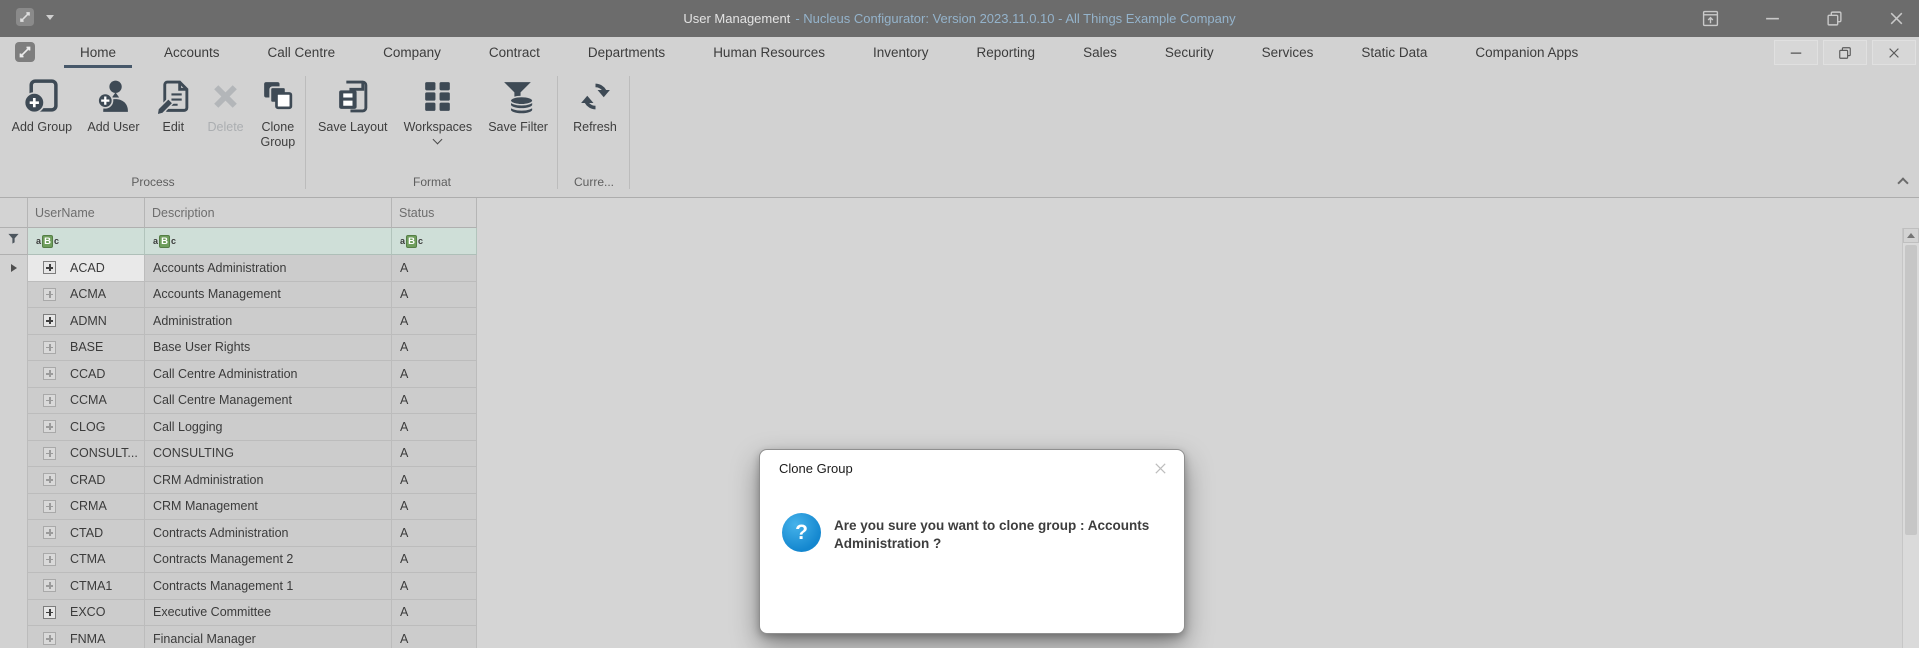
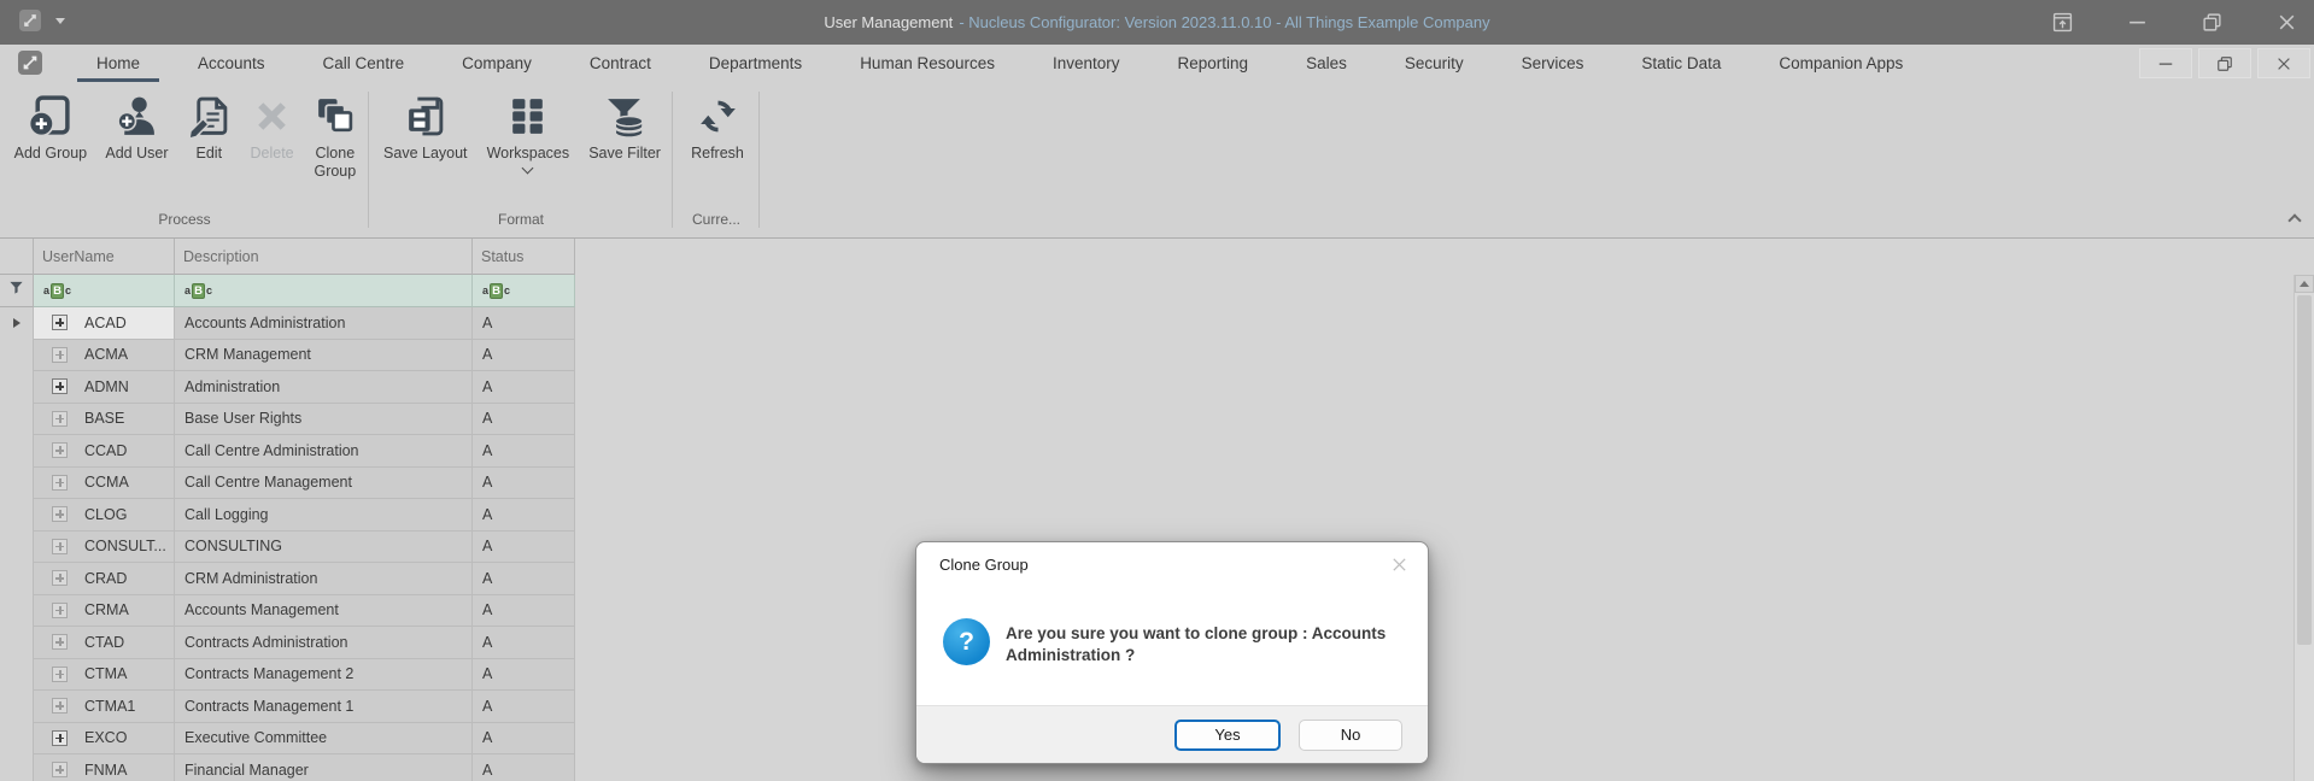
  User Management
  - Nucleus Configurator: Version 2023.11.0.10 - All Things Example Company
  Home
  Accounts
  Call Centre
  Company
  Contract
  Departments
  Human Resources
  Inventory
  Reporting
  Sales
  Security
  Services
  Static Data
  Companion Apps
  Add Group
  Add User
  Edit
  Delete
  Clone
  Group
  Process
  Save Layout
  Workspaces
  Save Filter
  Format
  Refresh
  Curre...
  UserName
  Description
  Status
  a
  B
  c
  a
  B
  c
  a
  B
  c
  ACAD
  Accounts Administration
  A
  ACMA
- Accounts Management
+ CRM Management
  A
  ADMN
  Administration
  A
  BASE
  Base User Rights
  A
  CCAD
  Call Centre Administration
  A
  CCMA
  Call Centre Management
  A
  CLOG
  Call Logging
  A
  CONSULT...
  CONSULTING
  A
  CRAD
  CRM Administration
  A
  CRMA
- CRM Management
+ Accounts Management
  A
  CTAD
  Contracts Administration
  A
  CTMA
  Contracts Management 2
  A
  CTMA1
  Contracts Management 1
  A
  EXCO
  Executive Committee
  A
  FNMA
  Financial Manager
  A
  Clone Group
  ?
  Are you sure you want to clone group : Accounts Administration ?
+ Yes
+ No
